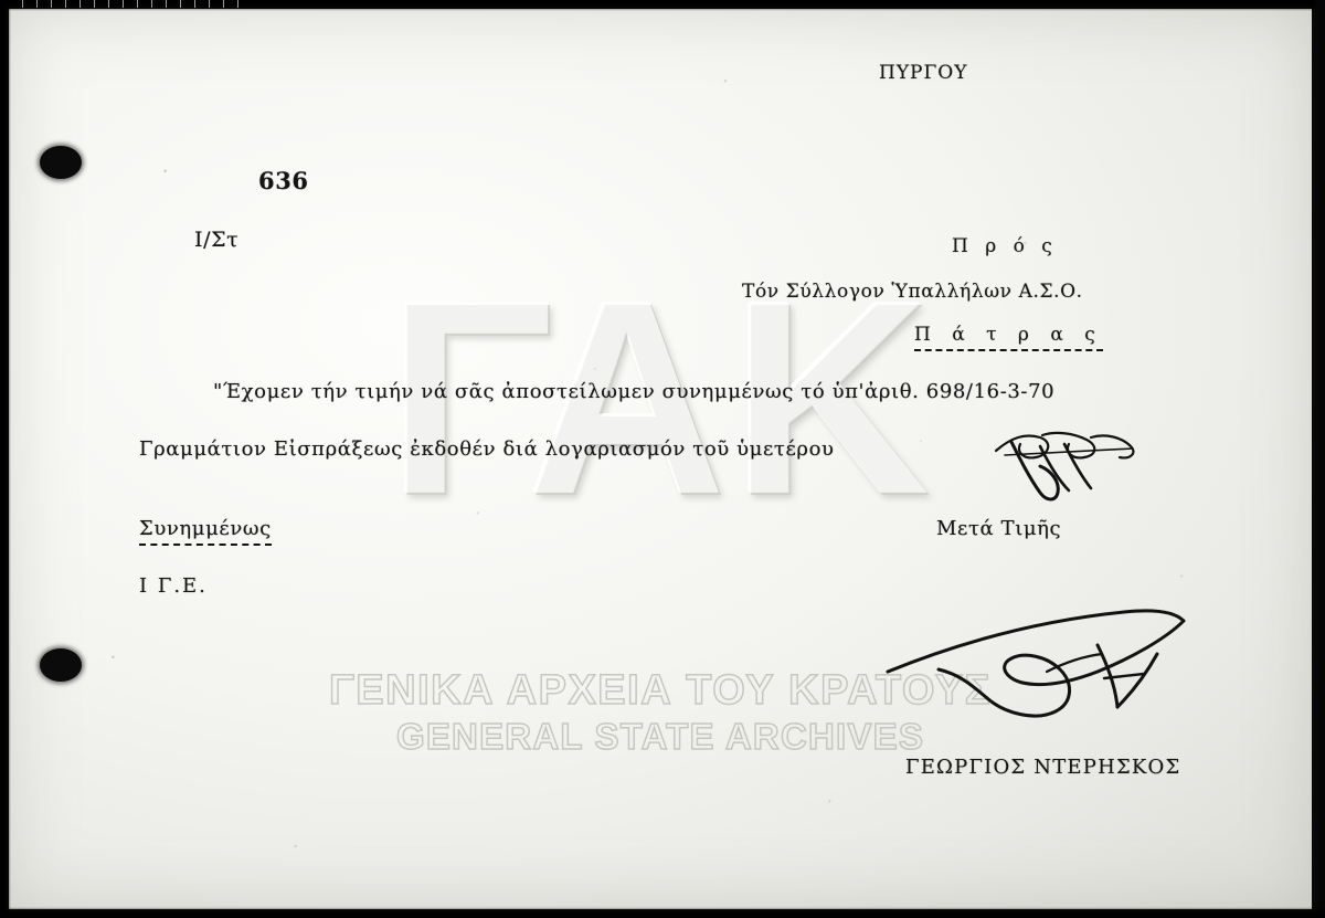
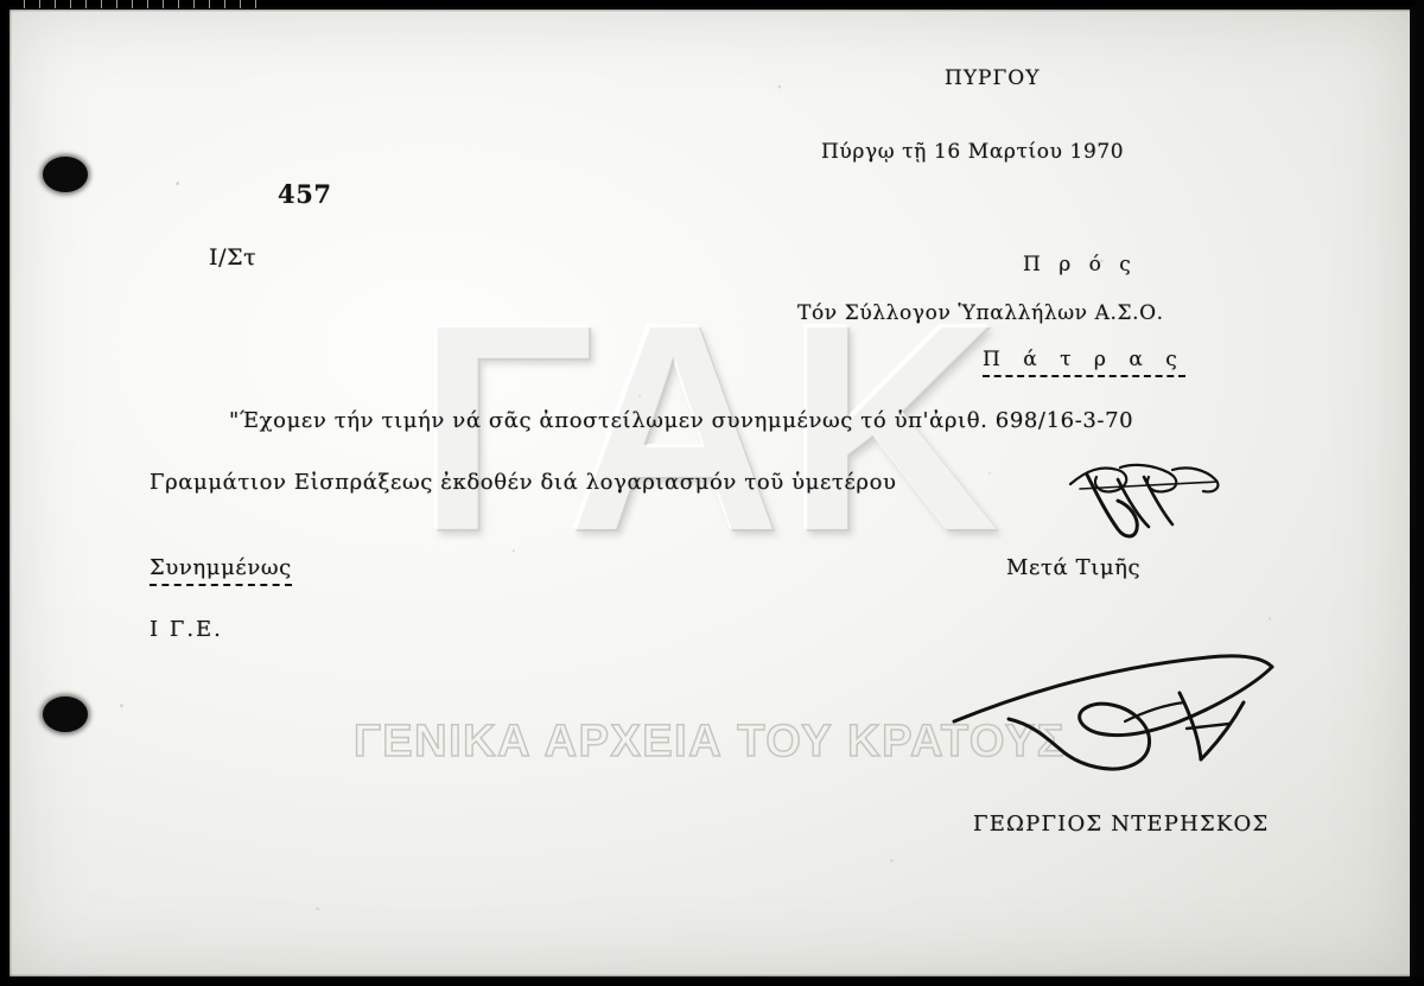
  ΓΑΚ
  ΓΕΝΙΚΑ ΑΡΧΕΙΑ ΤΟΥ ΚΡΑΤΟΥ
- GENERAL STATE ARCHIVES
  ΠΥΡΓΟΥ
+ Πύργῳ τῇ 16 Μαρτίου 1970
- 636
+ 457
  Ι/Στ
  Π ρ ό ς
  Τόν Σύλλογον Ὑπαλλήλων Α.Σ.Ο.
  Π ά τ ρ α ς
  "Έχομεν τήν τιμήν νά σᾶς ἀποστείλωμεν συνημμένως τό ὑπ'ἀριθ. 698/16-3-70
  Γραμμάτιον Εἰσπράξεως ἐκδοθέν διά λογαριασμόν τοῦ ὑμετέρου
  Συνημμένως
  Ι Γ.Ε.
  Μετά Τιμῆς
  ΓΕΩΡΓΙΟΣ ΝΤΕΡΗΣΚΟΣ
